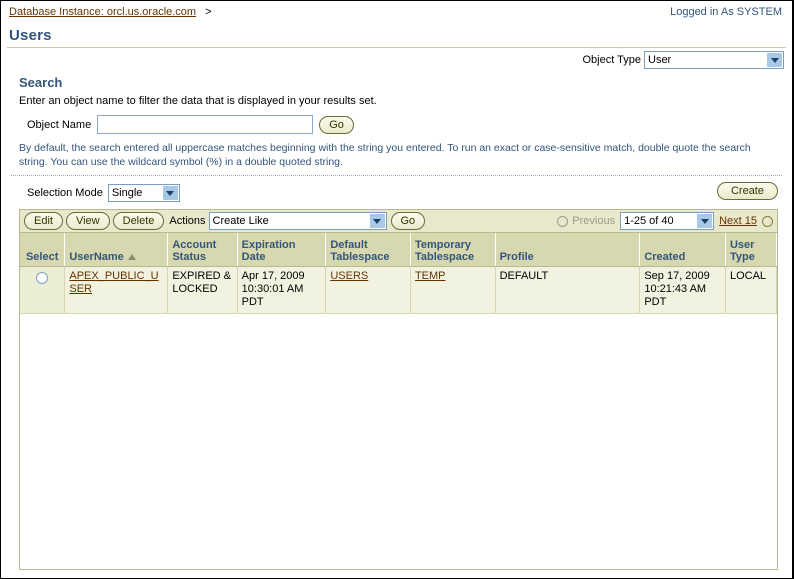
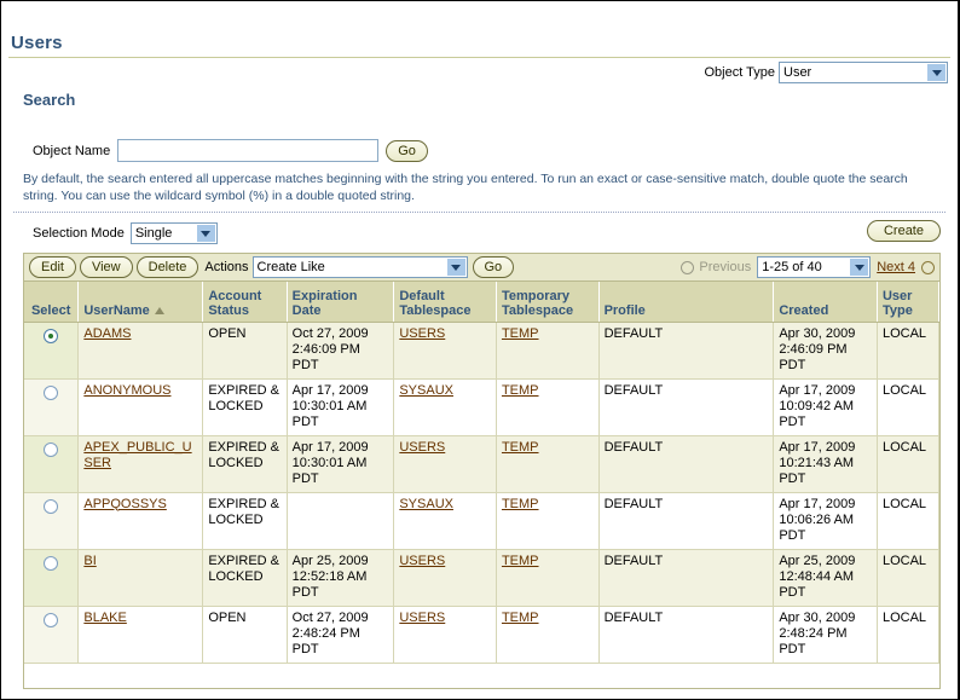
- Database Instance: orcl.us.oracle.com >
- Logged in As SYSTEM
  Users
  Object Type
  User
  Search
- Enter an object name to filter the data that is displayed in your results set.
  Object Name
  Go
  By default, the search entered all uppercase matches beginning with the string you entered. To run an exact or case-sensitive match, double quote the search string. You can use the wildcard symbol (%) in a double quoted string.
  Selection Mode
  Single
  Create
  Edit
  View
  Delete
  Actions
  Create Like
  Go
  Previous
  1-25 of 40
- Next 15
+ Next 4
  Select	UserName	Account Status	Expiration Date	Default Tablespace	Temporary Tablespace	Profile	Created	User Type
+ 	ADAMS	OPEN	Oct 27, 2009 2:46:09 PM PDT	USERS	TEMP	DEFAULT	Apr 30, 2009 2:46:09 PM PDT	LOCAL
+ 	ANONYMOUS	EXPIRED & LOCKED	Apr 17, 2009 10:30:01 AM PDT	SYSAUX	TEMP	DEFAULT	Apr 17, 2009 10:09:42 AM PDT	LOCAL
- 	APEX_PUBLIC_USER	EXPIRED & LOCKED	Apr 17, 2009 10:30:01 AM PDT	USERS	TEMP	DEFAULT	Sep 17, 2009 10:21:43 AM PDT	LOCAL
+ 	APEX_PUBLIC_USER	EXPIRED & LOCKED	Apr 17, 2009 10:30:01 AM PDT	USERS	TEMP	DEFAULT	Apr 17, 2009 10:21:43 AM PDT	LOCAL
+ 	APPQOSSYS	EXPIRED & LOCKED		SYSAUX	TEMP	DEFAULT	Apr 17, 2009 10:06:26 AM PDT	LOCAL
+ 	BI	EXPIRED & LOCKED	Apr 25, 2009 12:52:18 AM PDT	USERS	TEMP	DEFAULT	Apr 25, 2009 12:48:44 AM PDT	LOCAL
+ 	BLAKE	OPEN	Oct 27, 2009 2:48:24 PM PDT	USERS	TEMP	DEFAULT	Apr 30, 2009 2:48:24 PM PDT	LOCAL
